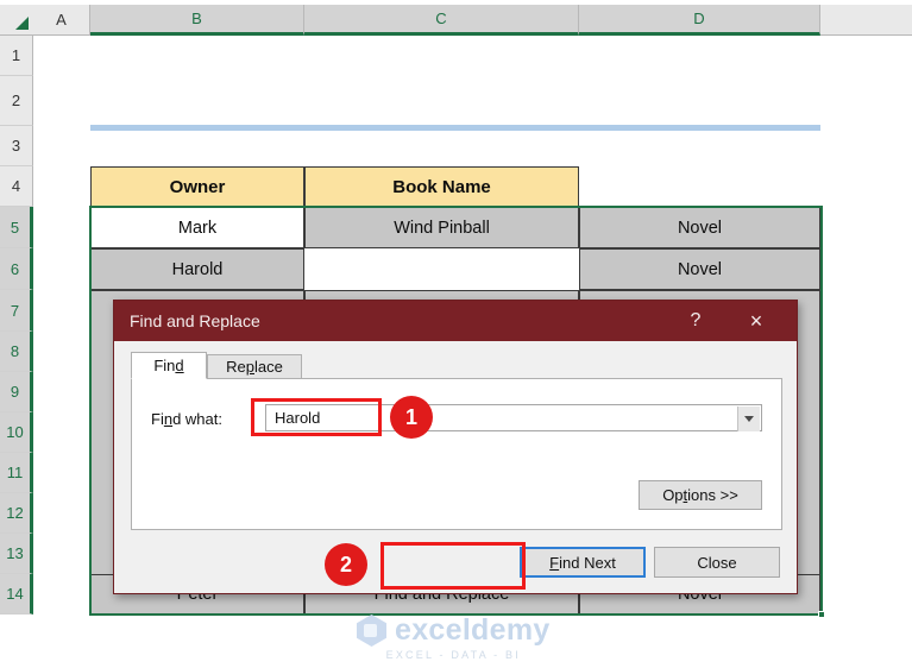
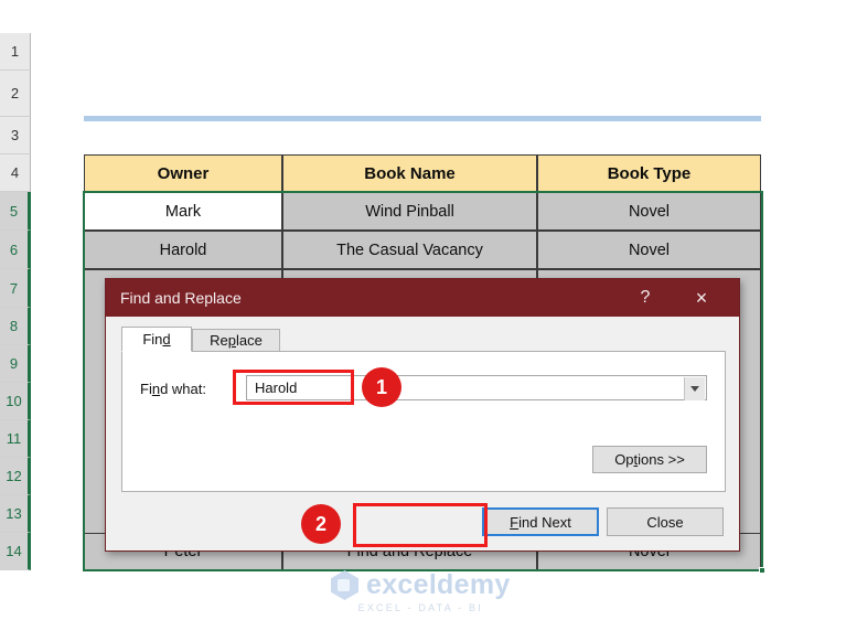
- A
- B
- C
- D
  1
  2
  3
  4
  5
  6
  7
  8
  9
  10
  11
  12
  13
  14
  Owner
  Book Name
+ Book Type
  Mark
  Wind Pinball
  Novel
  Harold
+ The Casual Vacancy
  Novel
  Peter
  Find and Replace
  Novel
  Find and Replace
  ?
  ×
  Find
  Replace
  Find what:
  Harold
  Options >>
  Find Next
  Close
  1
  2
  exceldemy
  EXCEL - DATA - BI
